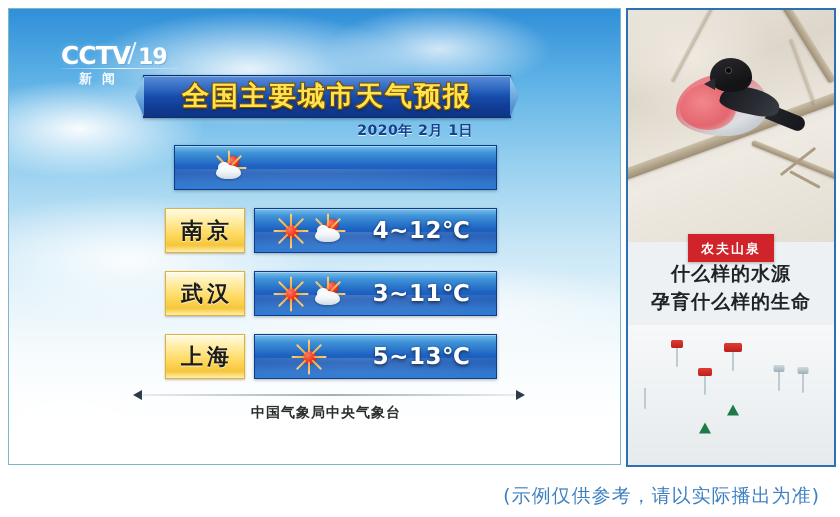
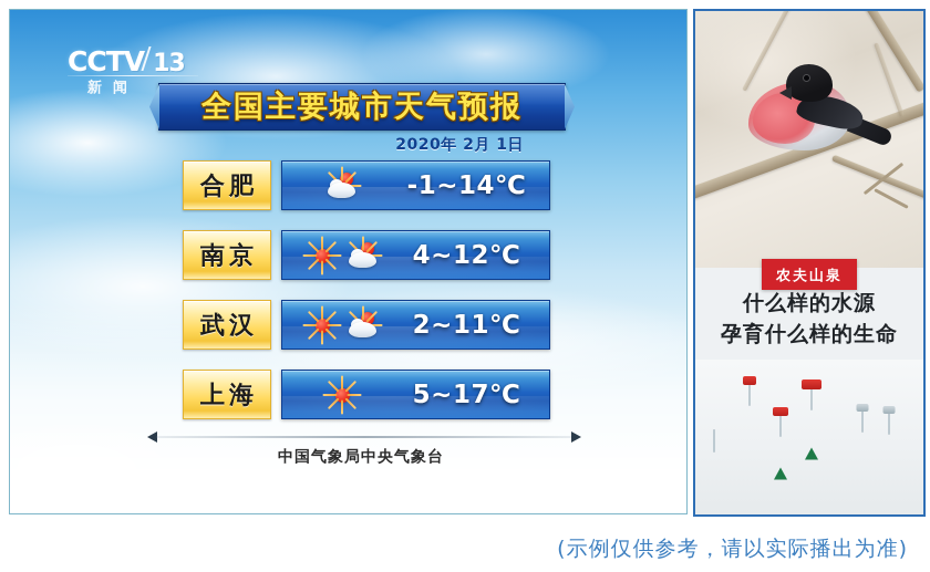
  CCTV
- 19
+ 13
  新闻
  全国主要城市天气预报
  2020年 2月 1日
+ 合肥
+ -1~14℃
  南京
  4~12℃
  武汉
- 3~11℃
+ 2~11℃
  上海
- 5~13℃
+ 5~17℃
  中国气象局中央气象台
  农夫山泉
  什么样的水源
  孕育什么样的生命
  (示例仅供参考，请以实际播出为准)
